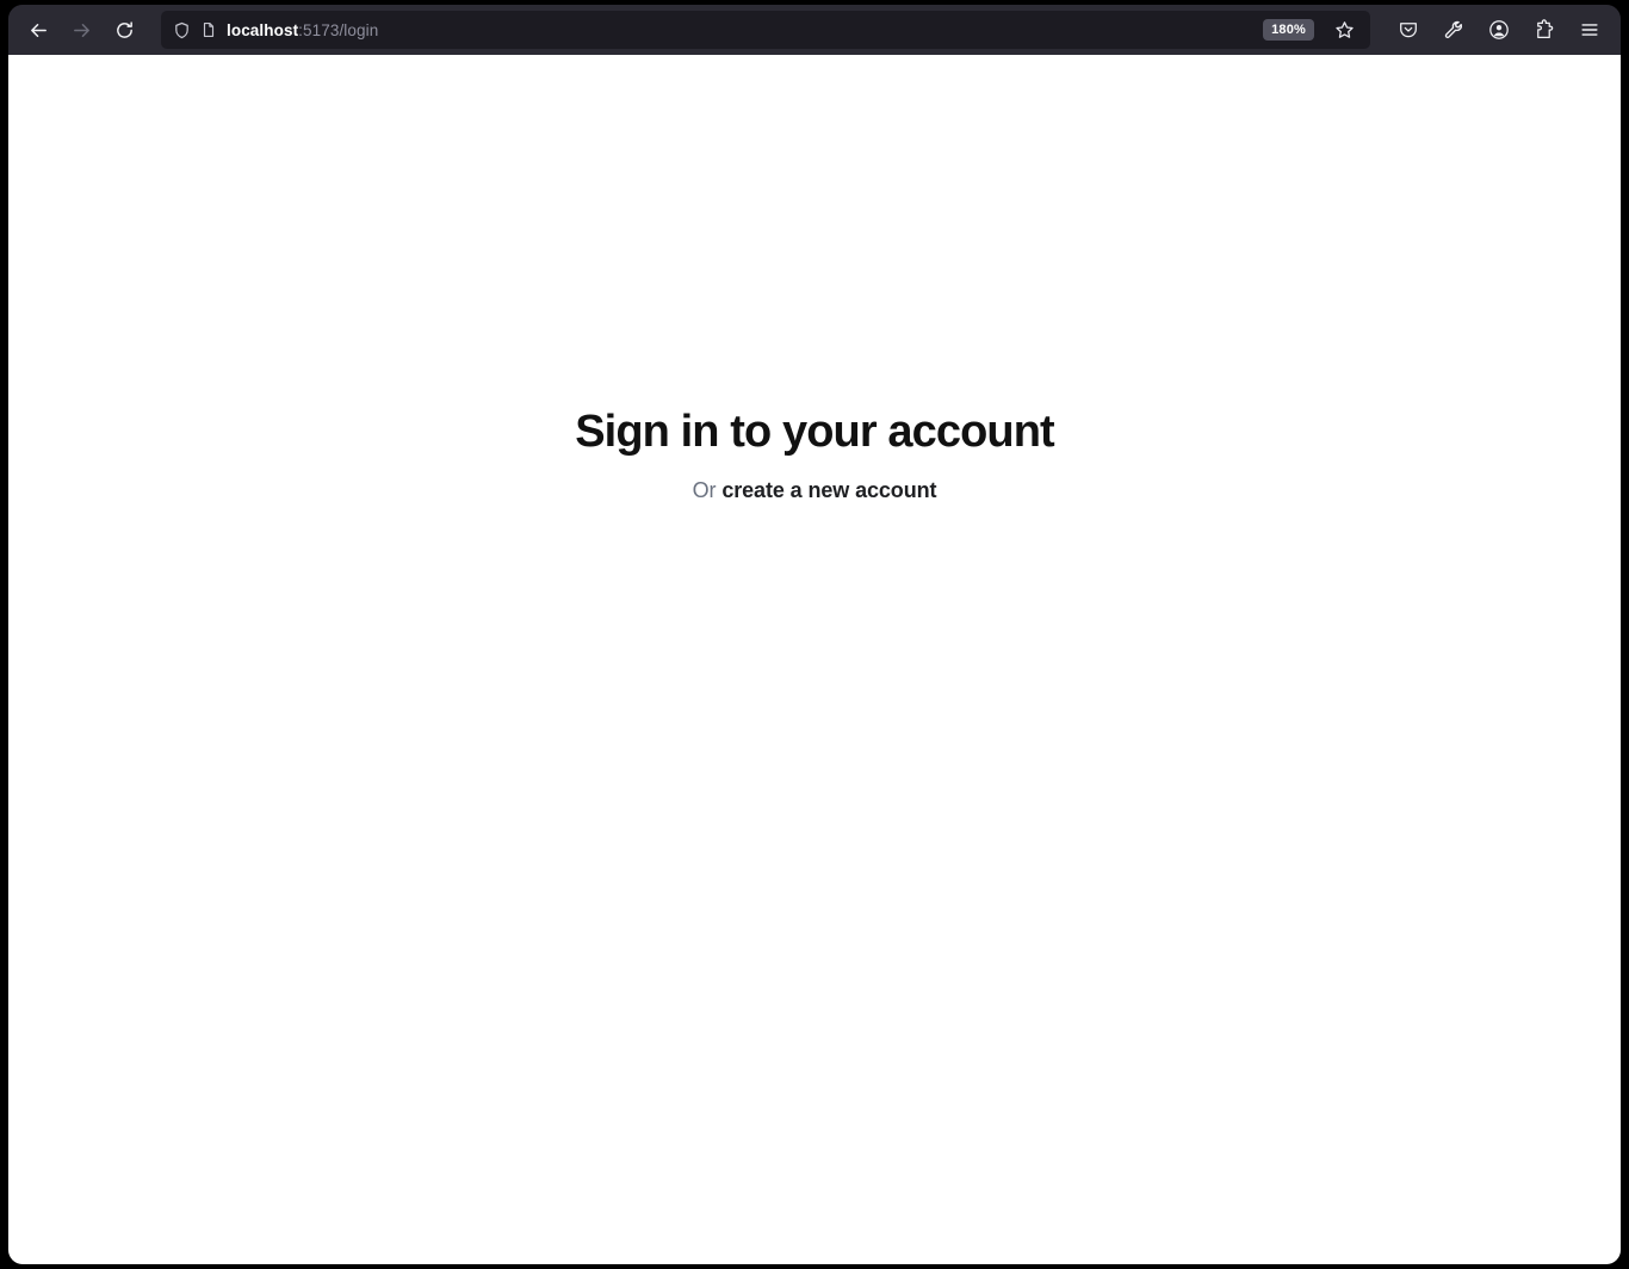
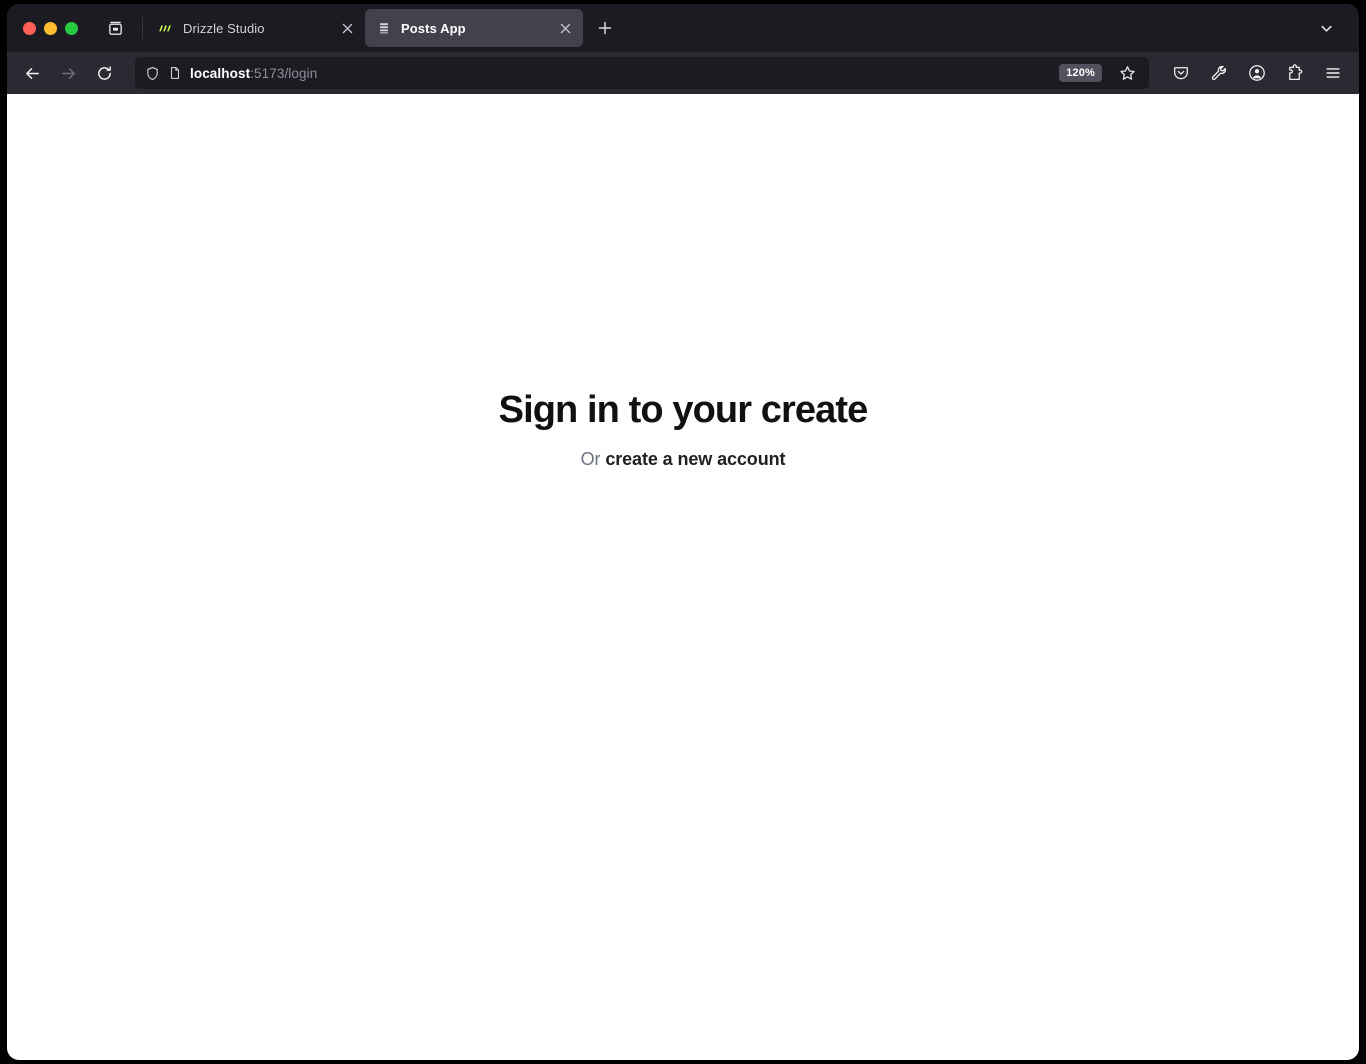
+ Drizzle Studio
+ Posts App
  localhost:5173/login
- 180%
+ 120%
- Sign in to your account
+ Sign in to your create
  Or create a new account
